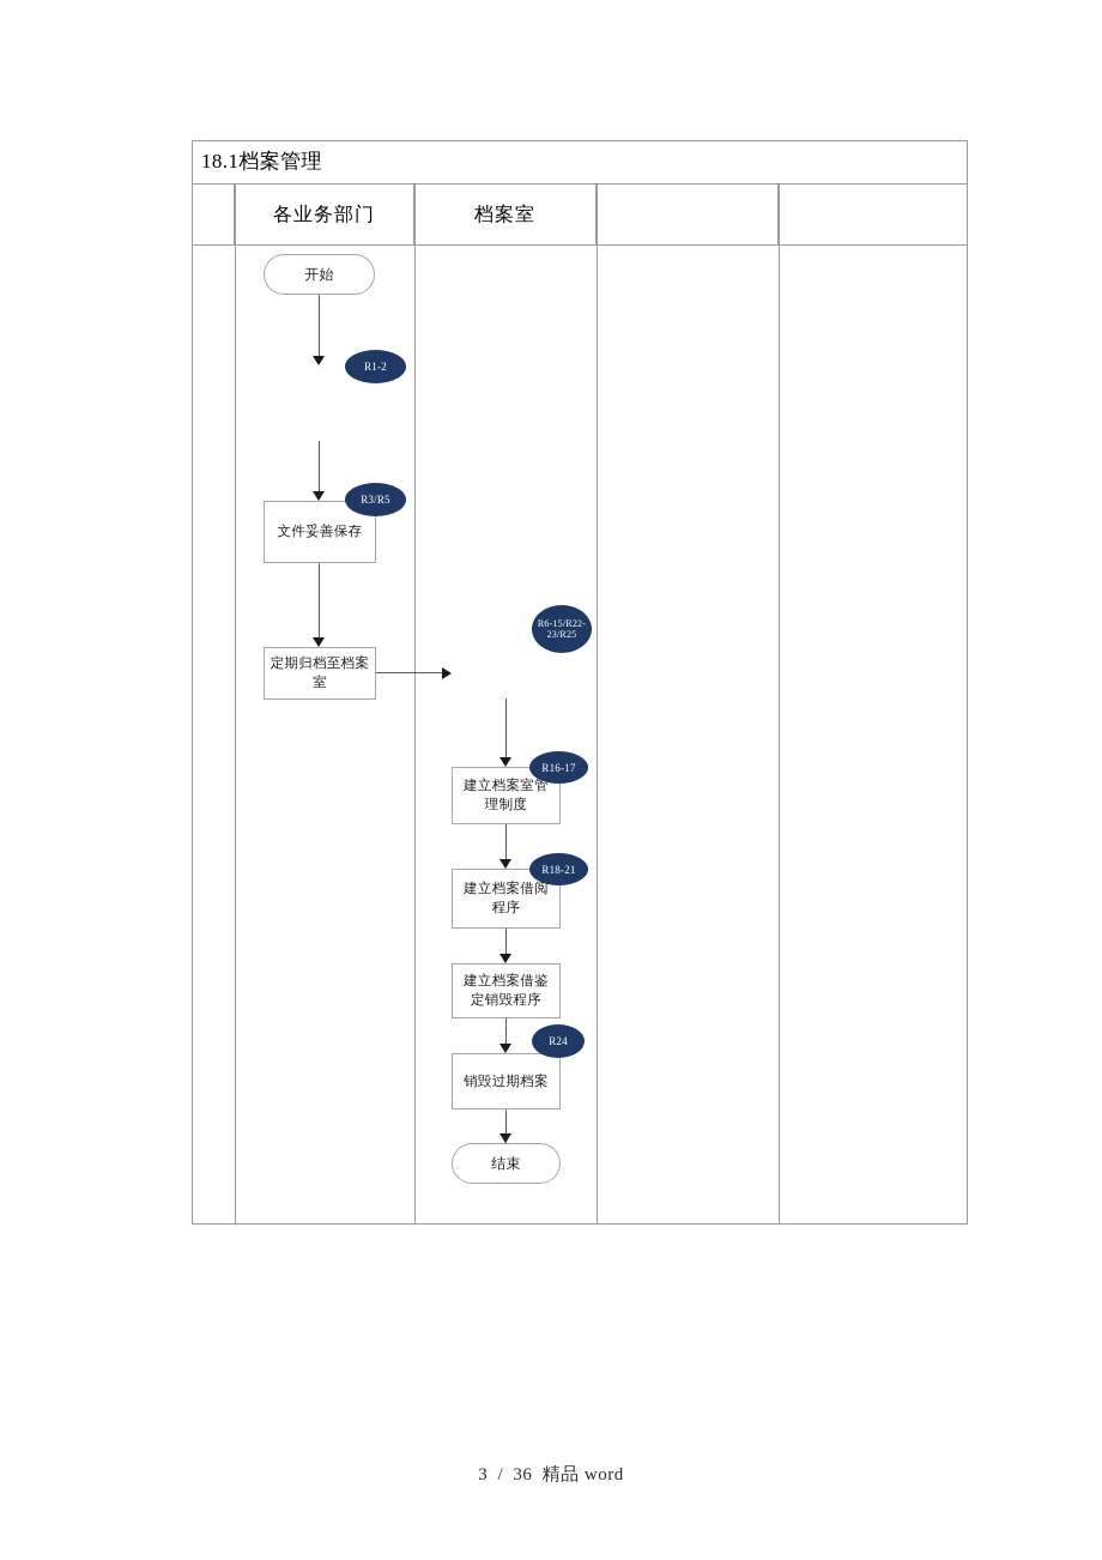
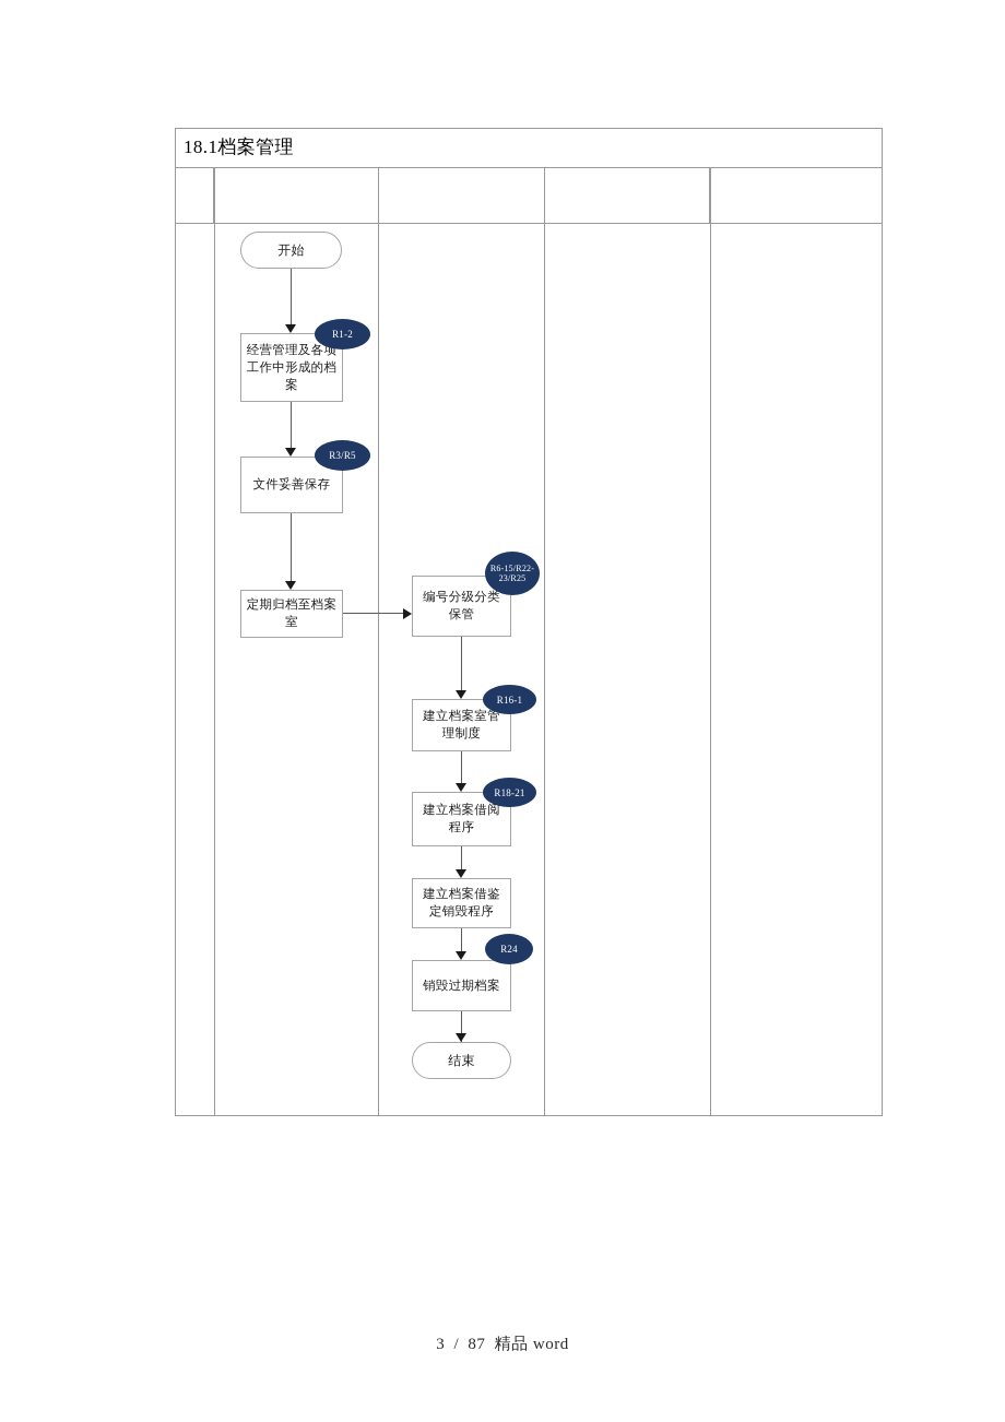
  18.1档案管理
- 各业务部门
- 档案室
  开始
+ 经营管理及各项工作中形成的档案
  R1-2
  文件妥善保存
  R3/R5
  定期归档至档案室
+ 编号分级分类保管
  R6-15/R22-23/R25
  建立档案室管理制度
- R16-17
+ R16-1
  建立档案借阅程序
  R18-21
  建立档案借鉴定销毁程序
  销毁过期档案
  R24
  结束
- 3 / 36 精品 word
+ 3 / 87 精品 word
